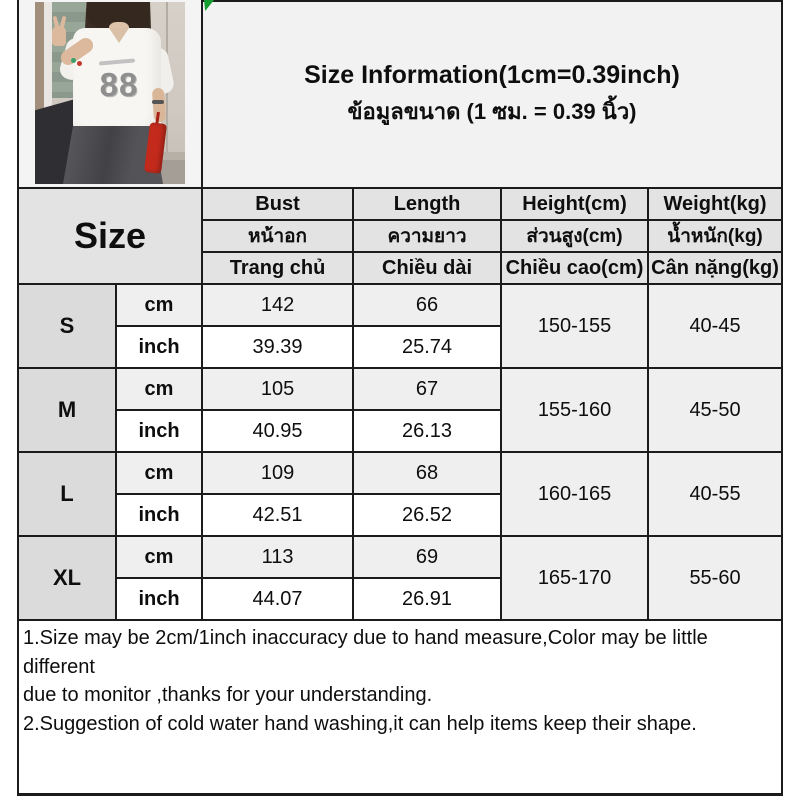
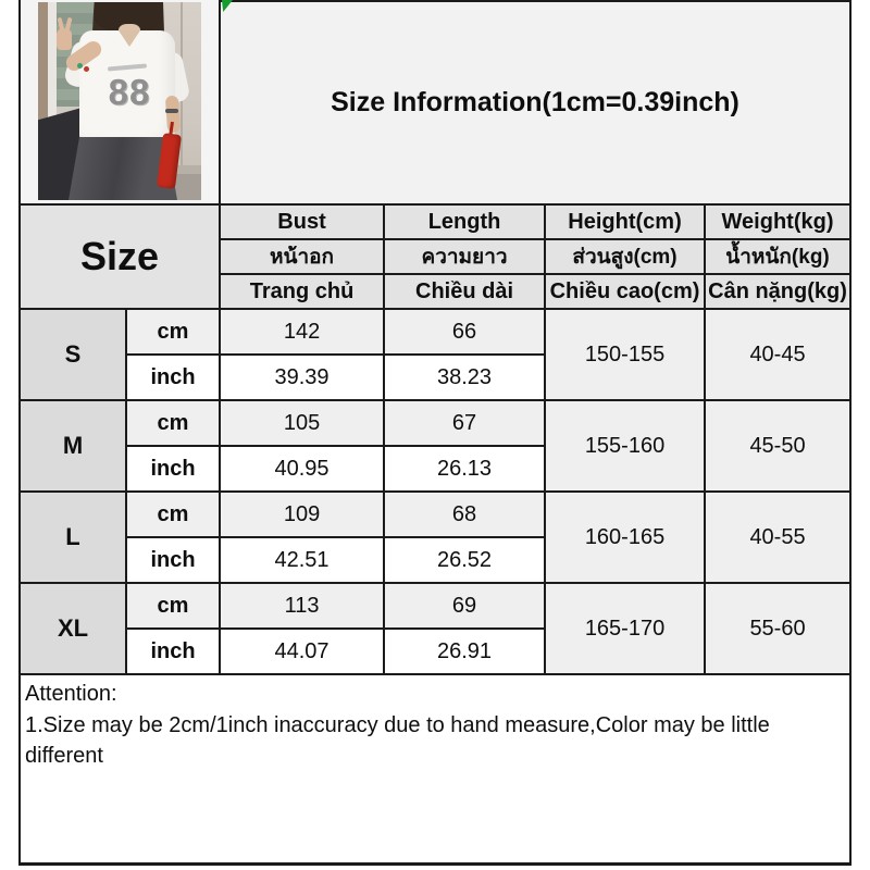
  88
  Size Information(1cm=0.39inch)
- ข้อมูลขนาด (1 ซม. = 0.39 นิ้ว)
  Size	Bust	Length	Height(cm)	Weight(kg)
  หน้าอก	ความยาว	ส่วนสูง(cm)	น้ำหนัก(kg)
  Trang chủ	Chiều dài	Chiều cao(cm)	Cân nặng(kg)
  S	cm	142	66	150-155	40-45
- inch	39.39	25.74
+ inch	39.39	38.23
  M	cm	105	67	155-160	45-50
  inch	40.95	26.13
  L	cm	109	68	160-165	40-55
  inch	42.51	26.52
  XL	cm	113	69	165-170	55-60
  inch	44.07	26.91
+ Attention:
  1.Size may be 2cm/1inch inaccuracy due to hand measure,Color may be little different
- due to monitor ,thanks for your understanding.
- 2.Suggestion of cold water hand washing,it can help items keep their shape.
